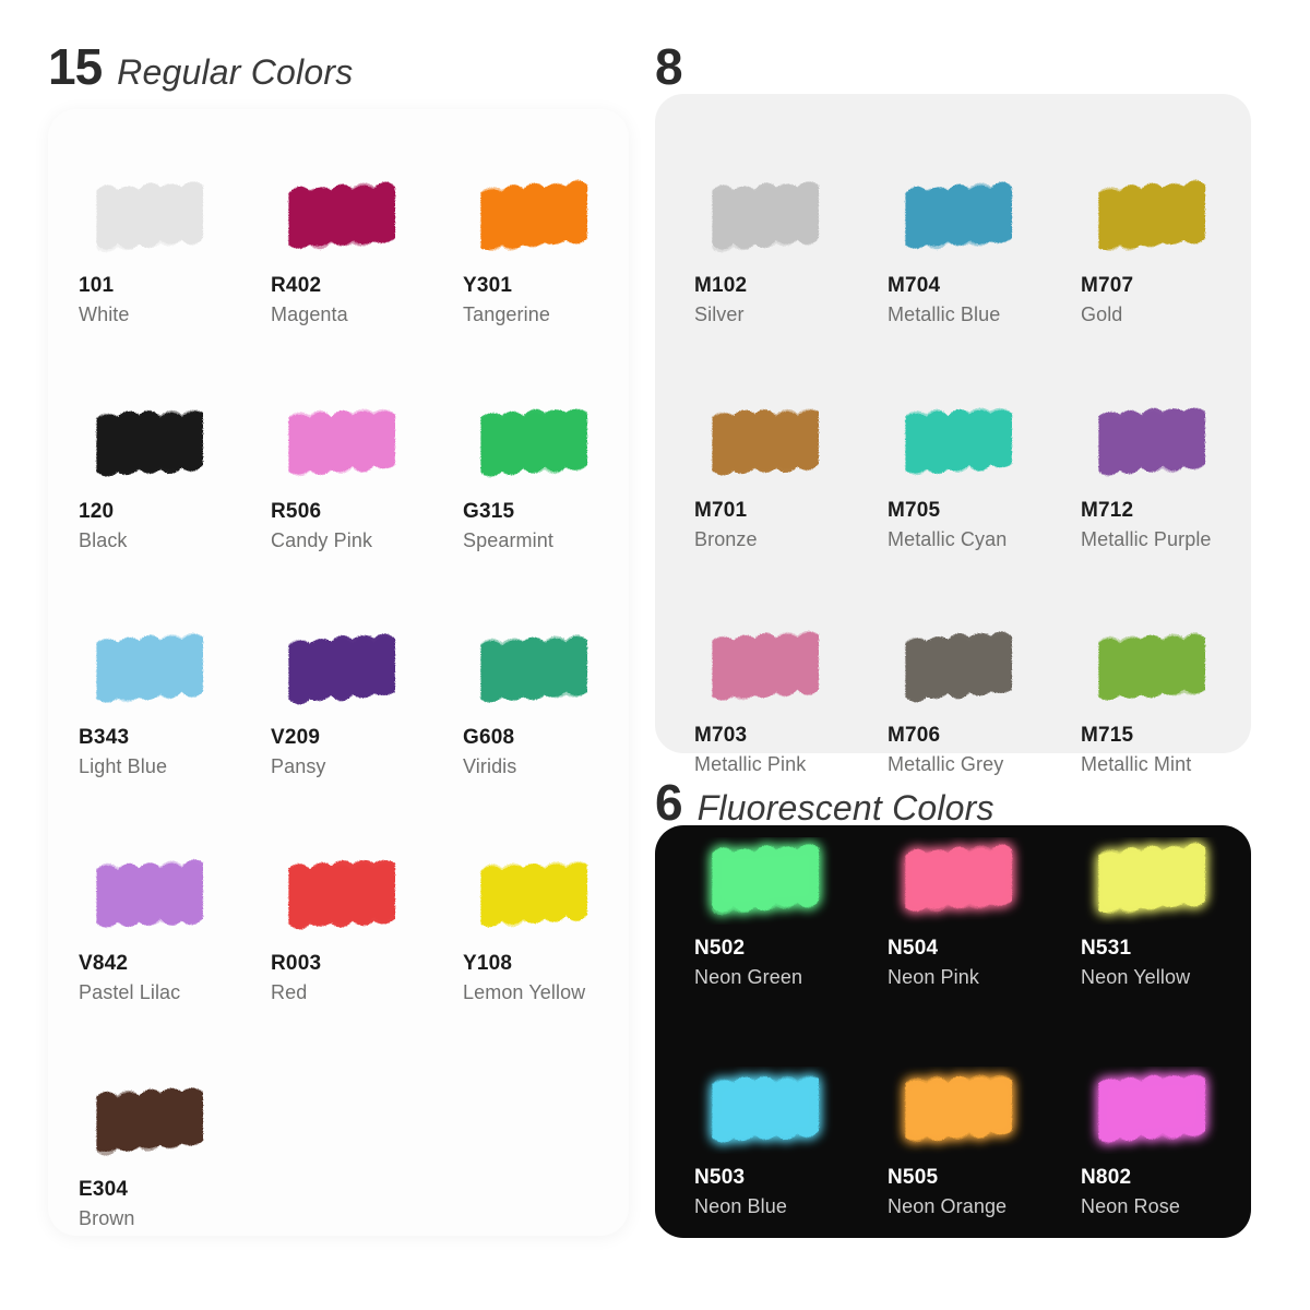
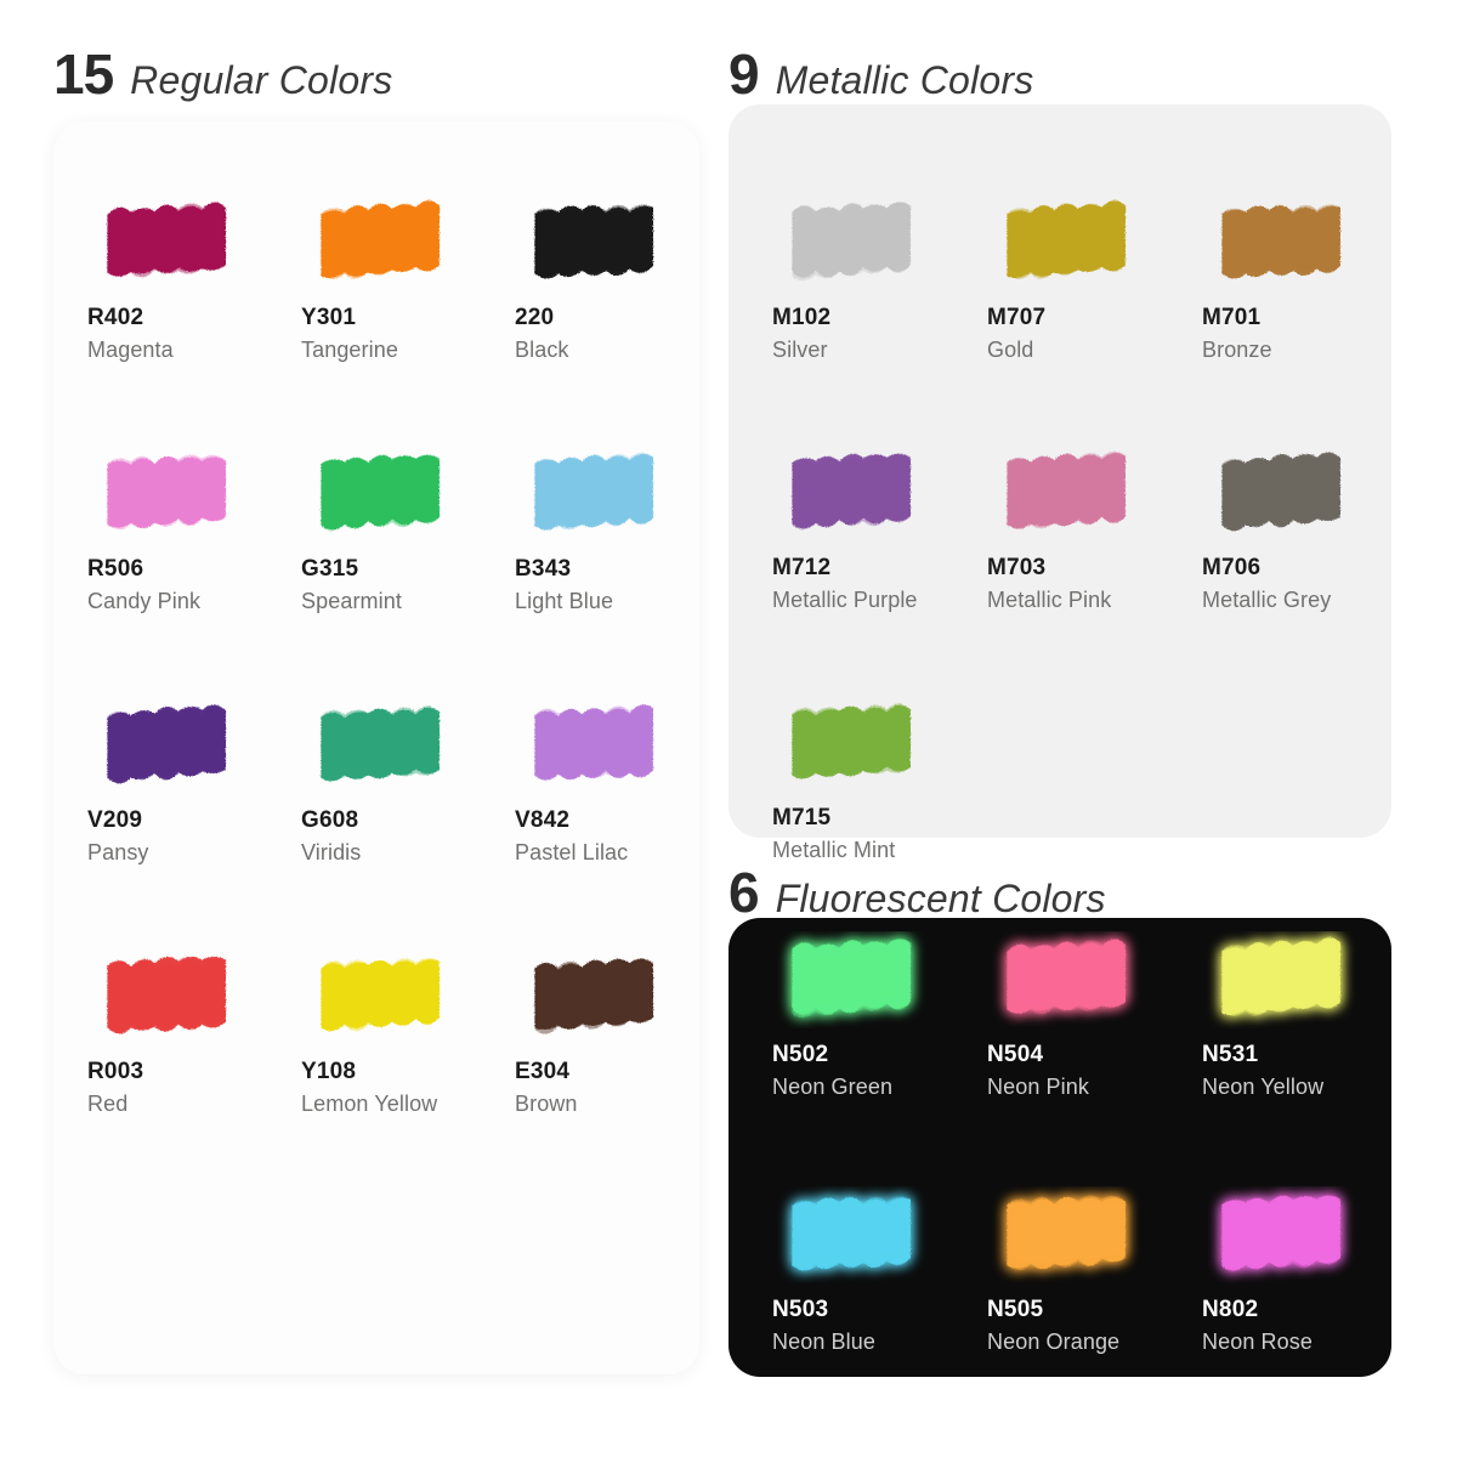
  15
  Regular Colors
- 101
- White
  R402
  Magenta
  Y301
  Tangerine
- 120
+ 220
  Black
  R506
  Candy Pink
  G315
  Spearmint
  B343
  Light Blue
  V209
  Pansy
  G608
  Viridis
  V842
  Pastel Lilac
  R003
  Red
  Y108
  Lemon Yellow
  E304
  Brown
- 8
+ 9
+ Metallic Colors
  M102
  Silver
- M704
- Metallic Blue
  M707
  Gold
  M701
  Bronze
- M705
- Metallic Cyan
  M712
  Metallic Purple
  M703
  Metallic Pink
  M706
  Metallic Grey
  M715
  Metallic Mint
  6
  Fluorescent Colors
  N502
  Neon Green
  N504
  Neon Pink
  N531
  Neon Yellow
  N503
  Neon Blue
  N505
  Neon Orange
  N802
  Neon Rose
